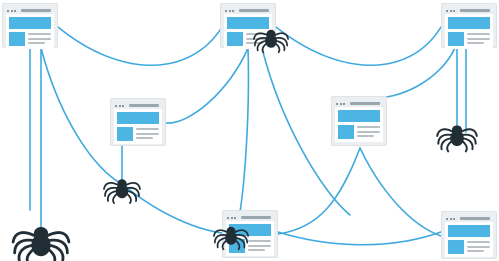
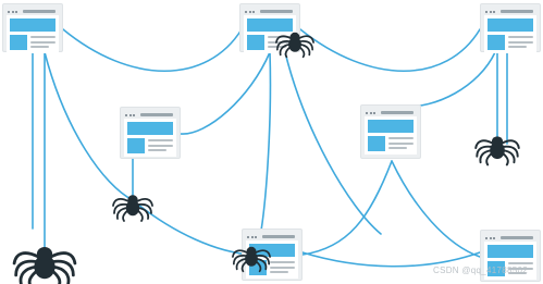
+ CSDN @qq_41788502
